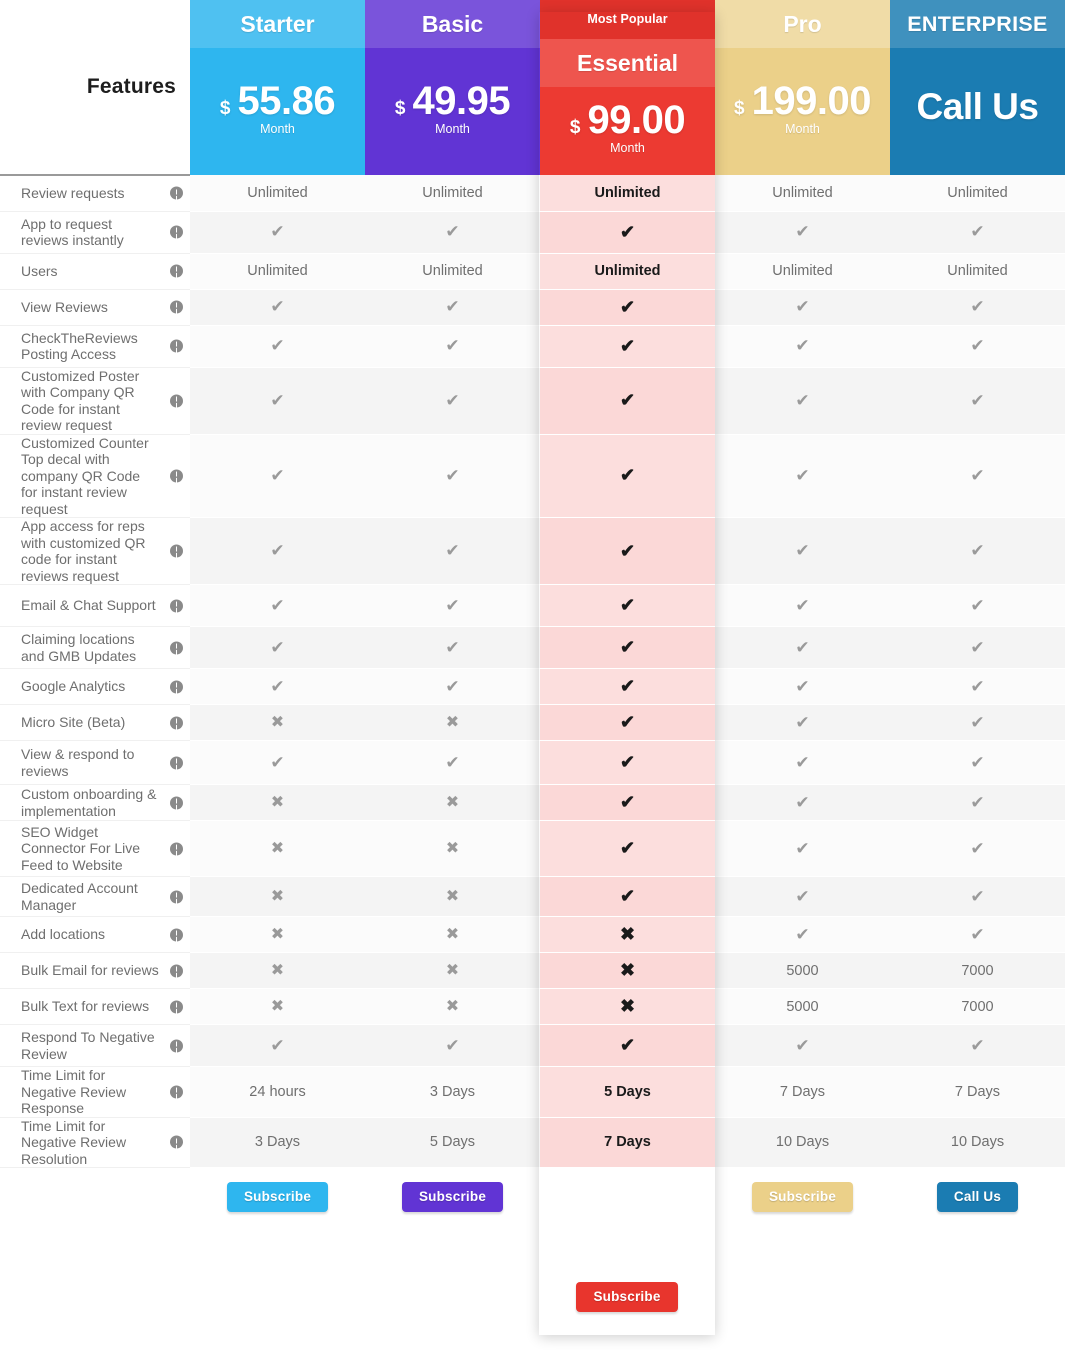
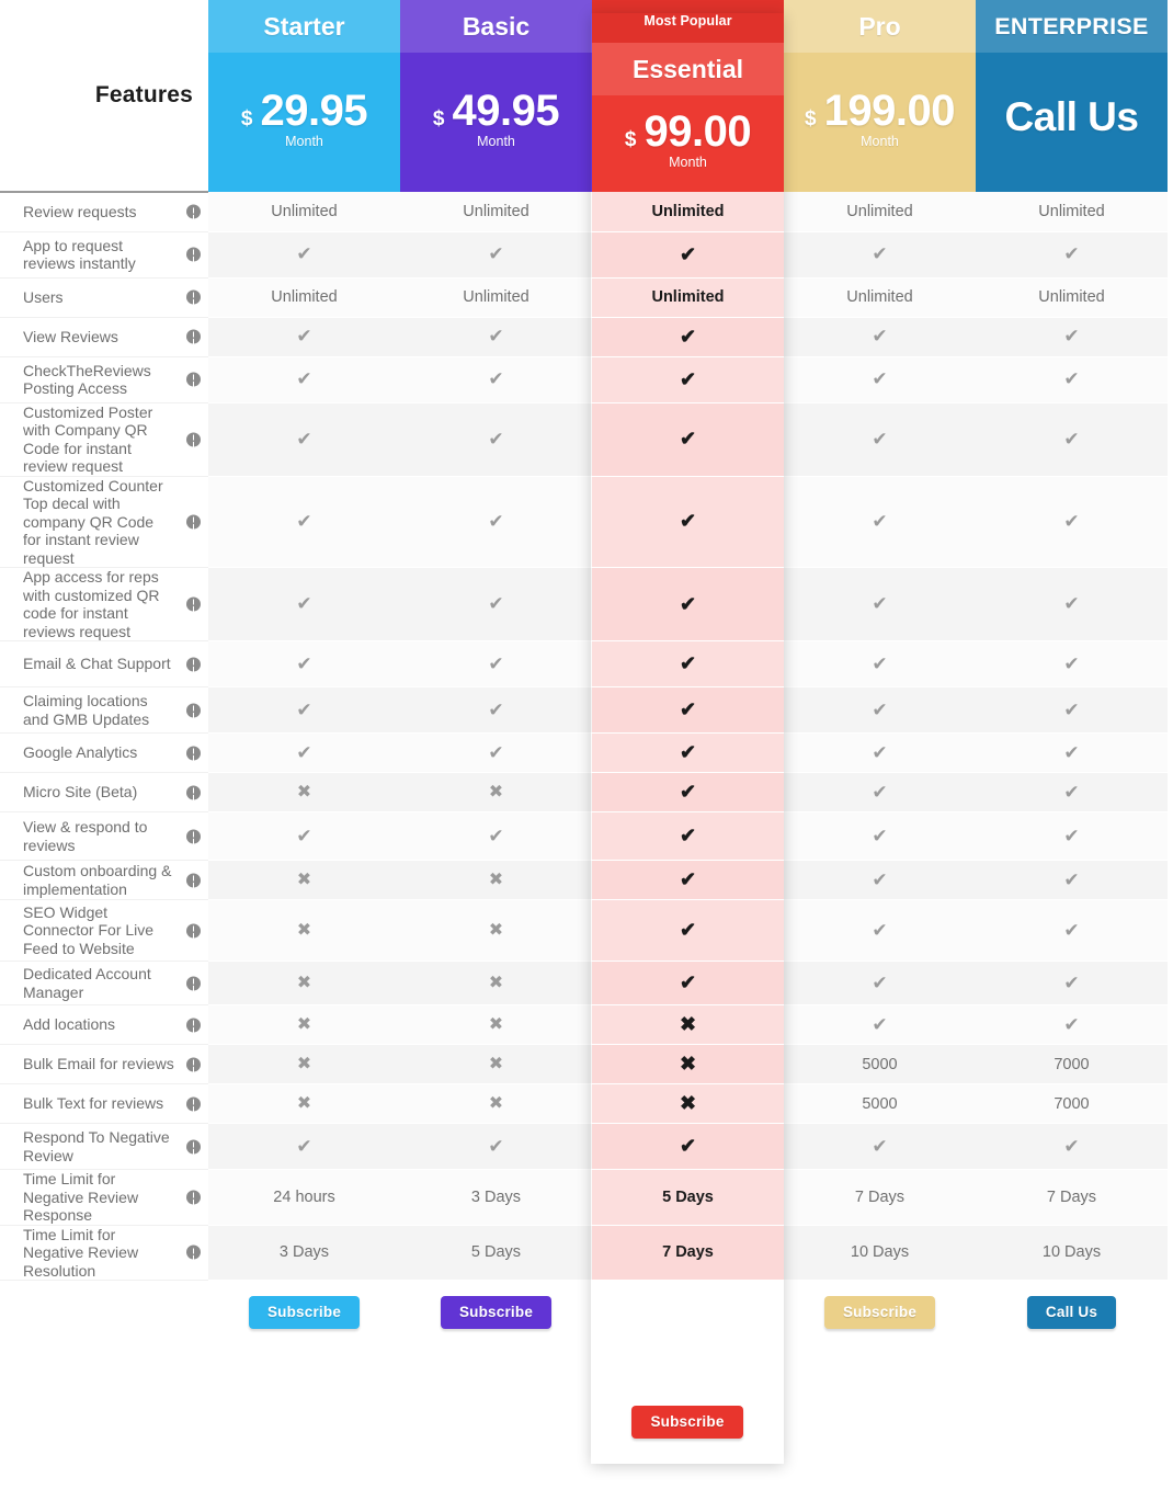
- Features	Starter$ 55.86Month	Basic$ 49.95Month	Most PopularEssential$ 99.00Month	Pro$ 199.00Month	ENTERPRISECall Us
+ Features	Starter$ 29.95Month	Basic$ 49.95Month	Most PopularEssential$ 99.00Month	Pro$ 199.00Month	ENTERPRISECall Us
  Review requests	Unlimited	Unlimited	Unlimited	Unlimited	Unlimited
  App to request reviews instantly	✔	✔	✔	✔	✔
  Users	Unlimited	Unlimited	Unlimited	Unlimited	Unlimited
  View Reviews	✔	✔	✔	✔	✔
  CheckTheReviews Posting Access	✔	✔	✔	✔	✔
  Customized Poster with Company QR Code for instant review request	✔	✔	✔	✔	✔
  Customized Counter Top decal with company QR Code for instant review request	✔	✔	✔	✔	✔
  App access for reps with customized QR code for instant reviews request	✔	✔	✔	✔	✔
  Email & Chat Support	✔	✔	✔	✔	✔
  Claiming locations and GMB Updates	✔	✔	✔	✔	✔
  Google Analytics	✔	✔	✔	✔	✔
  Micro Site (Beta)	✖	✖	✔	✔	✔
  View & respond to reviews	✔	✔	✔	✔	✔
  Custom onboarding & implementation	✖	✖	✔	✔	✔
  SEO Widget Connector For Live Feed to Website	✖	✖	✔	✔	✔
  Dedicated Account Manager	✖	✖	✔	✔	✔
  Add locations	✖	✖	✖	✔	✔
  Bulk Email for reviews	✖	✖	✖	5000	7000
  Bulk Text for reviews	✖	✖	✖	5000	7000
  Respond To Negative Review	✔	✔	✔	✔	✔
  Time Limit for Negative Review Response	24 hours	3 Days	5 Days	7 Days	7 Days
  Time Limit for Negative Review Resolution	3 Days	5 Days	7 Days	10 Days	10 Days
  	Subscribe	Subscribe		Subscribe	Call Us
  Subscribe
